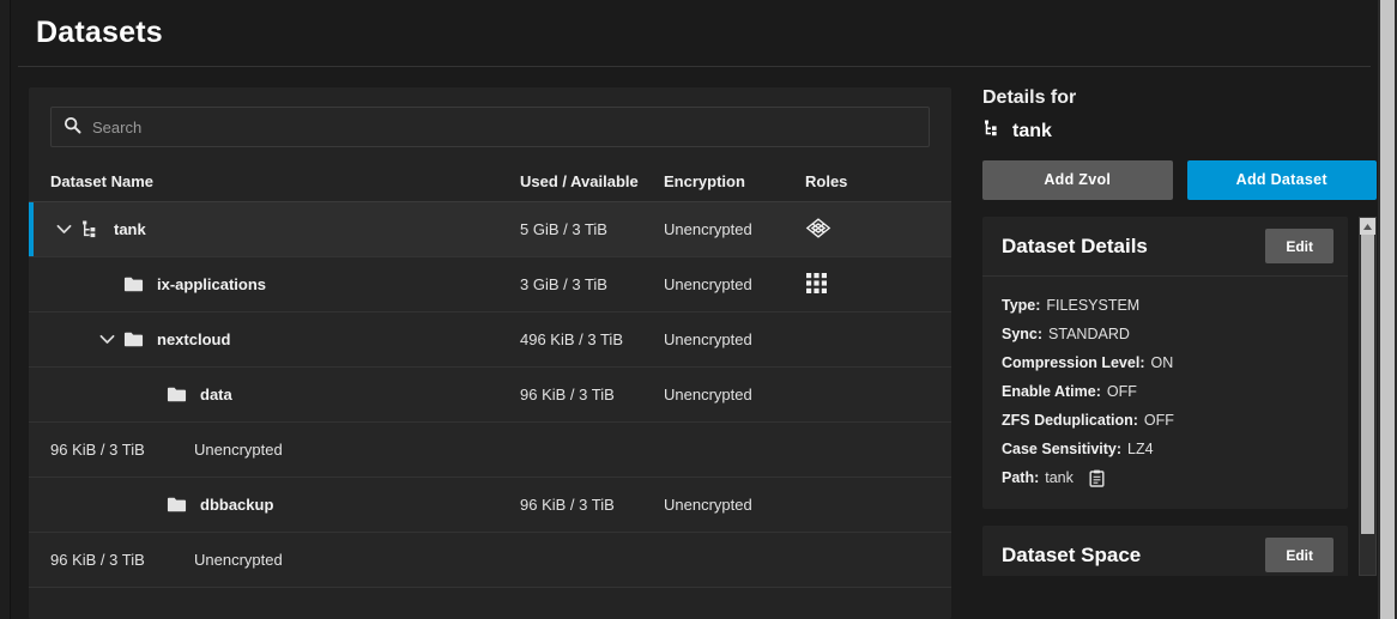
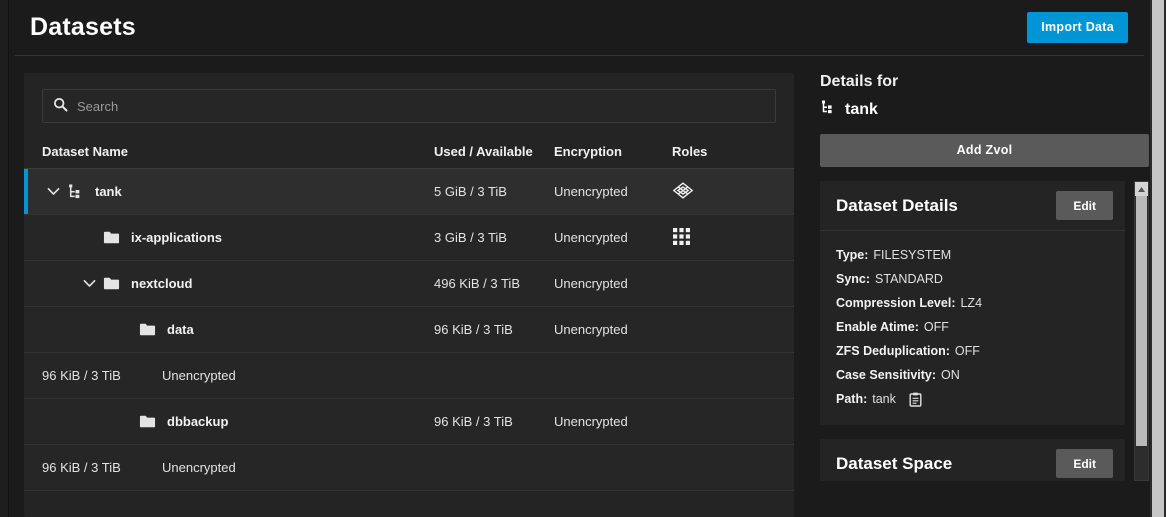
  Datasets
+ Import Data
  Search
  Dataset Name
  Used / Available
  Encryption
  Roles
  tank
  5 GiB / 3 TiB
  Unencrypted
  ix-applications
  3 GiB / 3 TiB
  Unencrypted
  nextcloud
  496 KiB / 3 TiB
  Unencrypted
  data
  96 KiB / 3 TiB
  Unencrypted
  96 KiB / 3 TiB
  Unencrypted
  dbbackup
  96 KiB / 3 TiB
  Unencrypted
  96 KiB / 3 TiB
  Unencrypted
  Details for
  tank
  Add Zvol
- Add Dataset
  Dataset Details
  Edit
  Type:
  FILESYSTEM
  Sync:
  STANDARD
  Compression Level:
- ON
+ LZ4
  Enable Atime:
  OFF
  ZFS Deduplication:
  OFF
  Case Sensitivity:
- LZ4
+ ON
  Path:
  tank
  Dataset Space
  Edit
